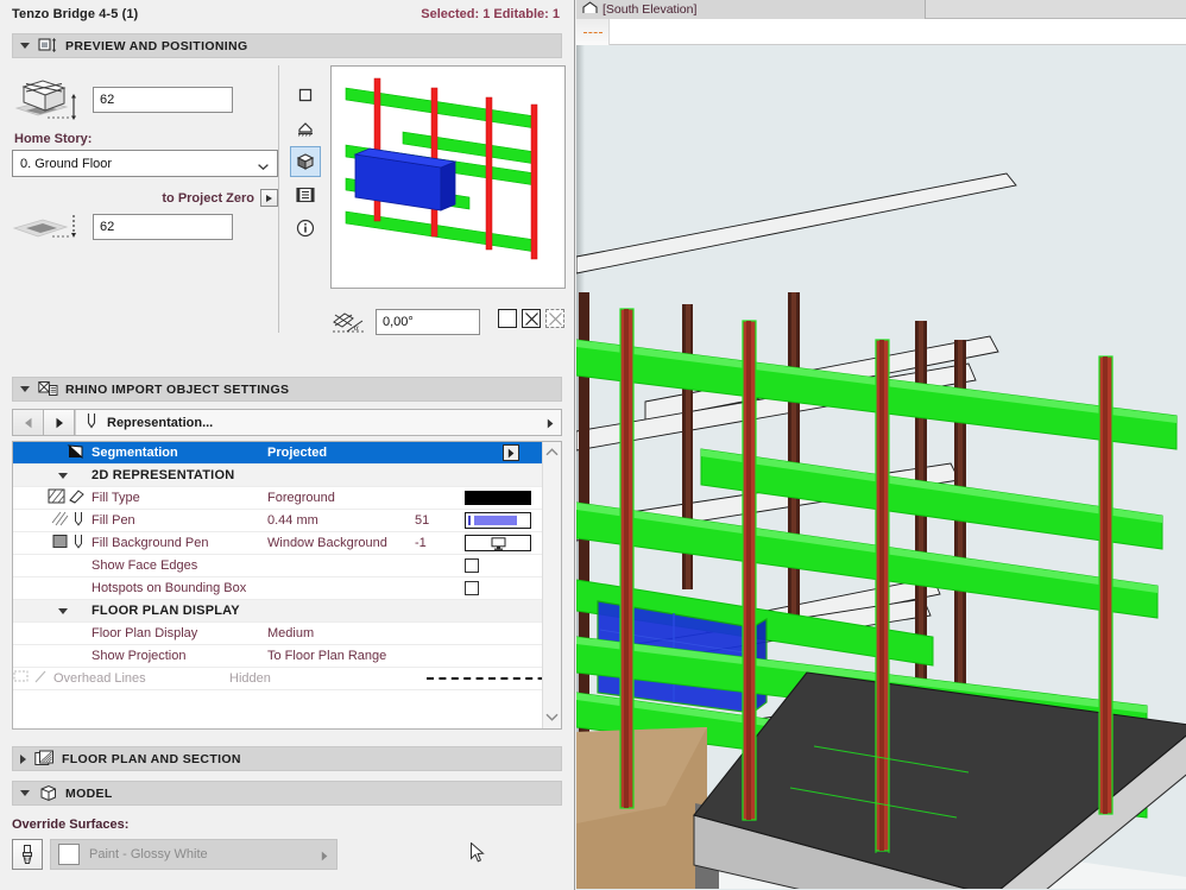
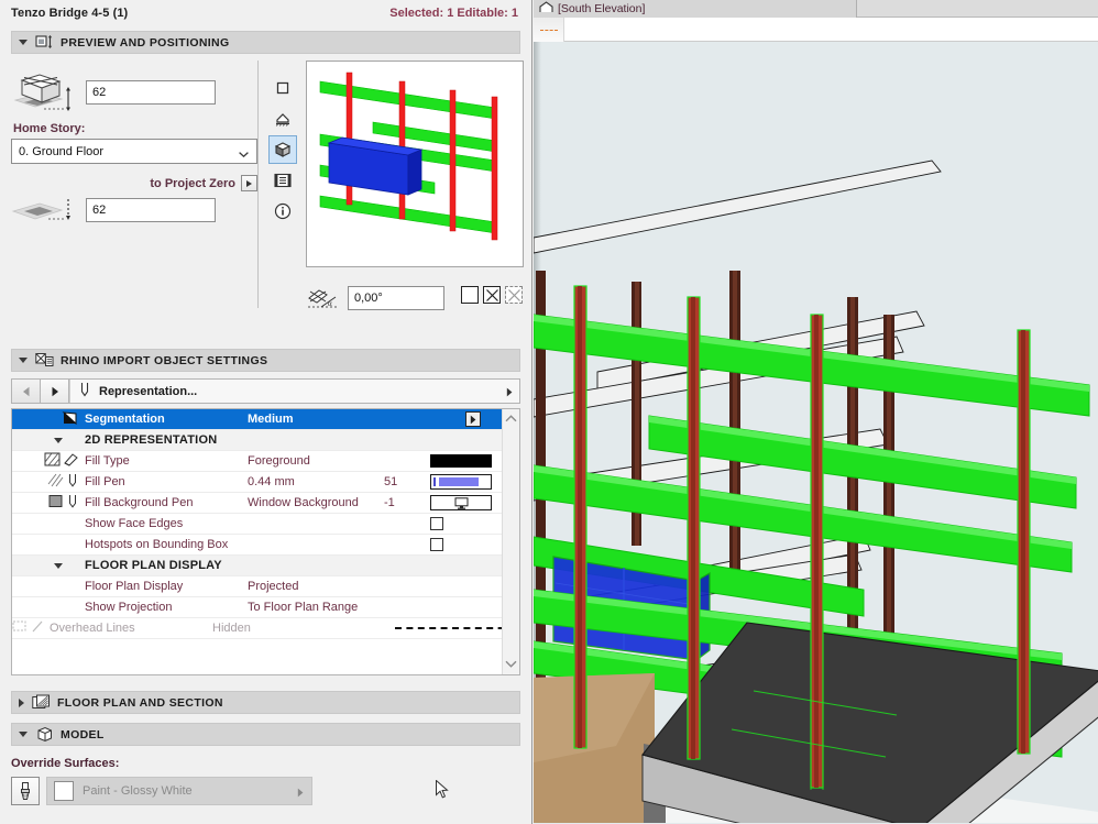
  Tenzo Bridge 4-5 (1)
  Selected: 1 Editable: 1
  PREVIEW AND POSITIONING
  62
  Home Story:
  0. Ground Floor
  to Project Zero
  62
  α
  0,00°
  RHINO IMPORT OBJECT SETTINGS
  Representation...
  Segmentation
- Projected
+ Medium
  2D REPRESENTATION
  Fill Type
  Foreground
  Fill Pen
  0.44 mm
  51
  Fill Background Pen
  Window Background
  -1
  Show Face Edges
  Hotspots on Bounding Box
  FLOOR PLAN DISPLAY
  Floor Plan Display
- Medium
+ Projected
  Show Projection
  To Floor Plan Range
  Overhead Lines
  Hidden
  FLOOR PLAN AND SECTION
  MODEL
  Override Surfaces:
  Paint - Glossy White
  [South Elevation]
